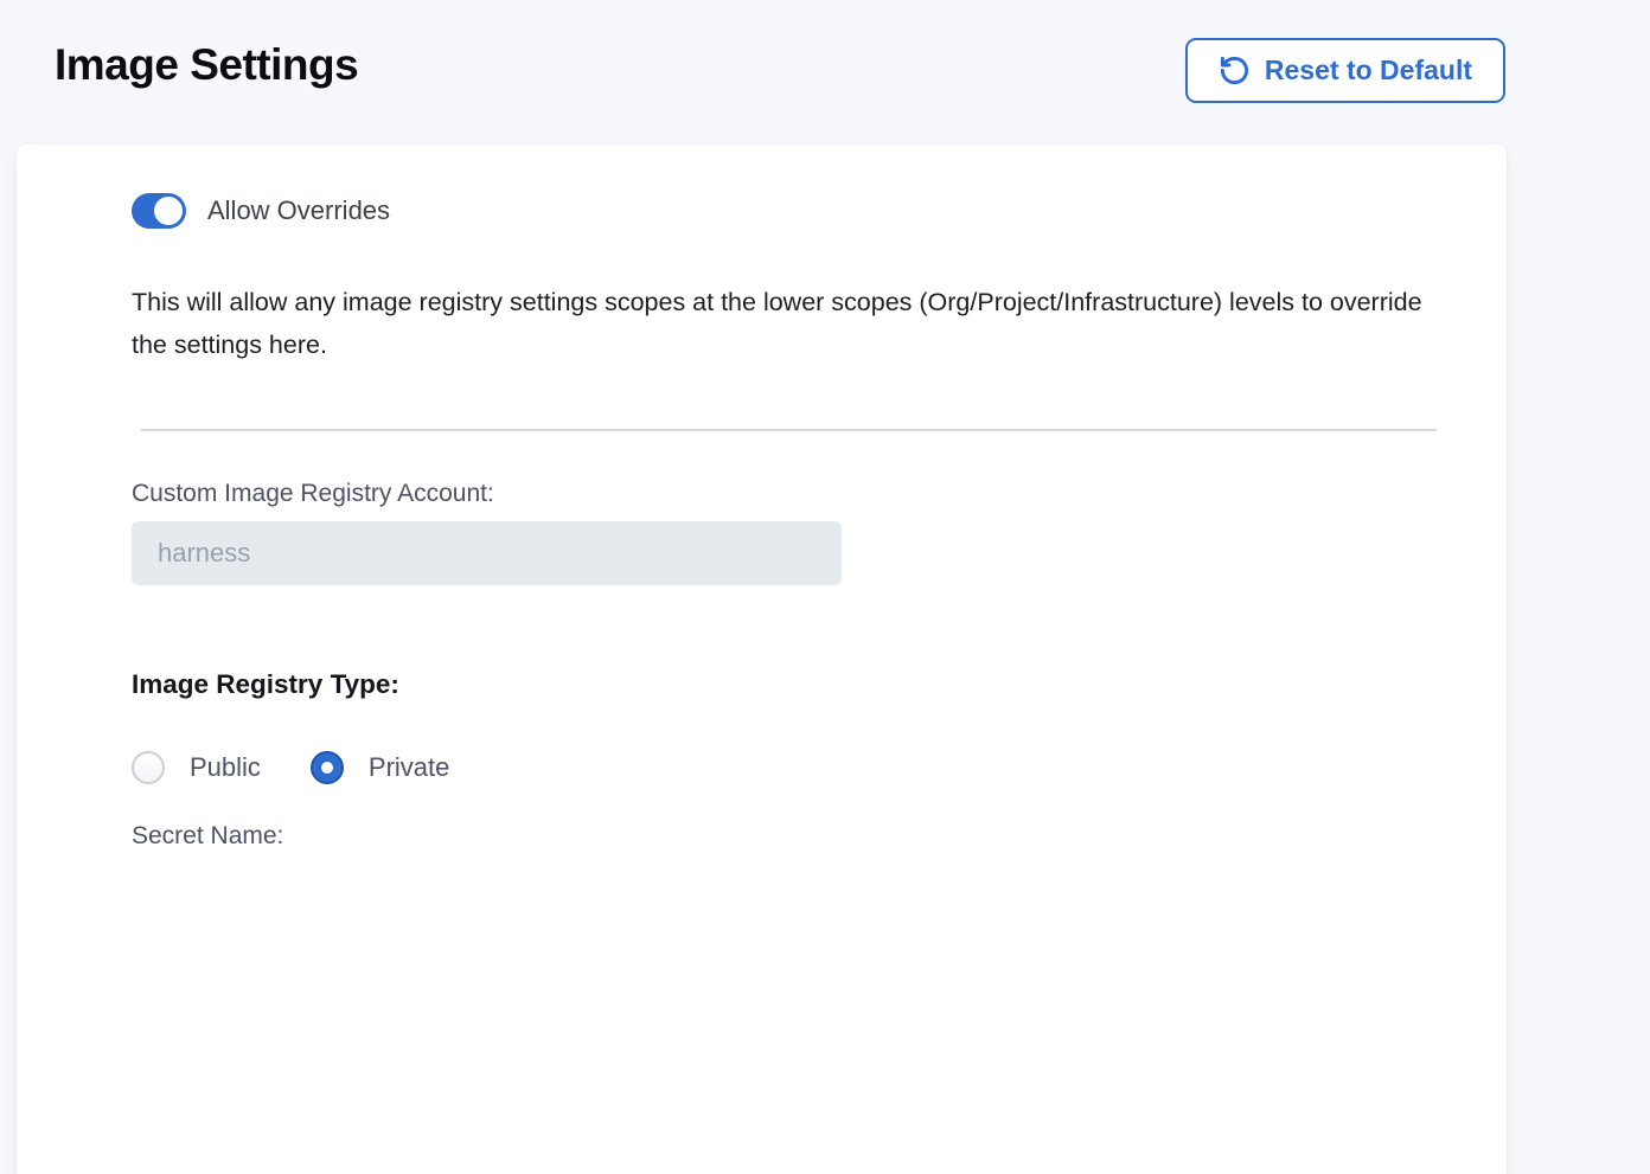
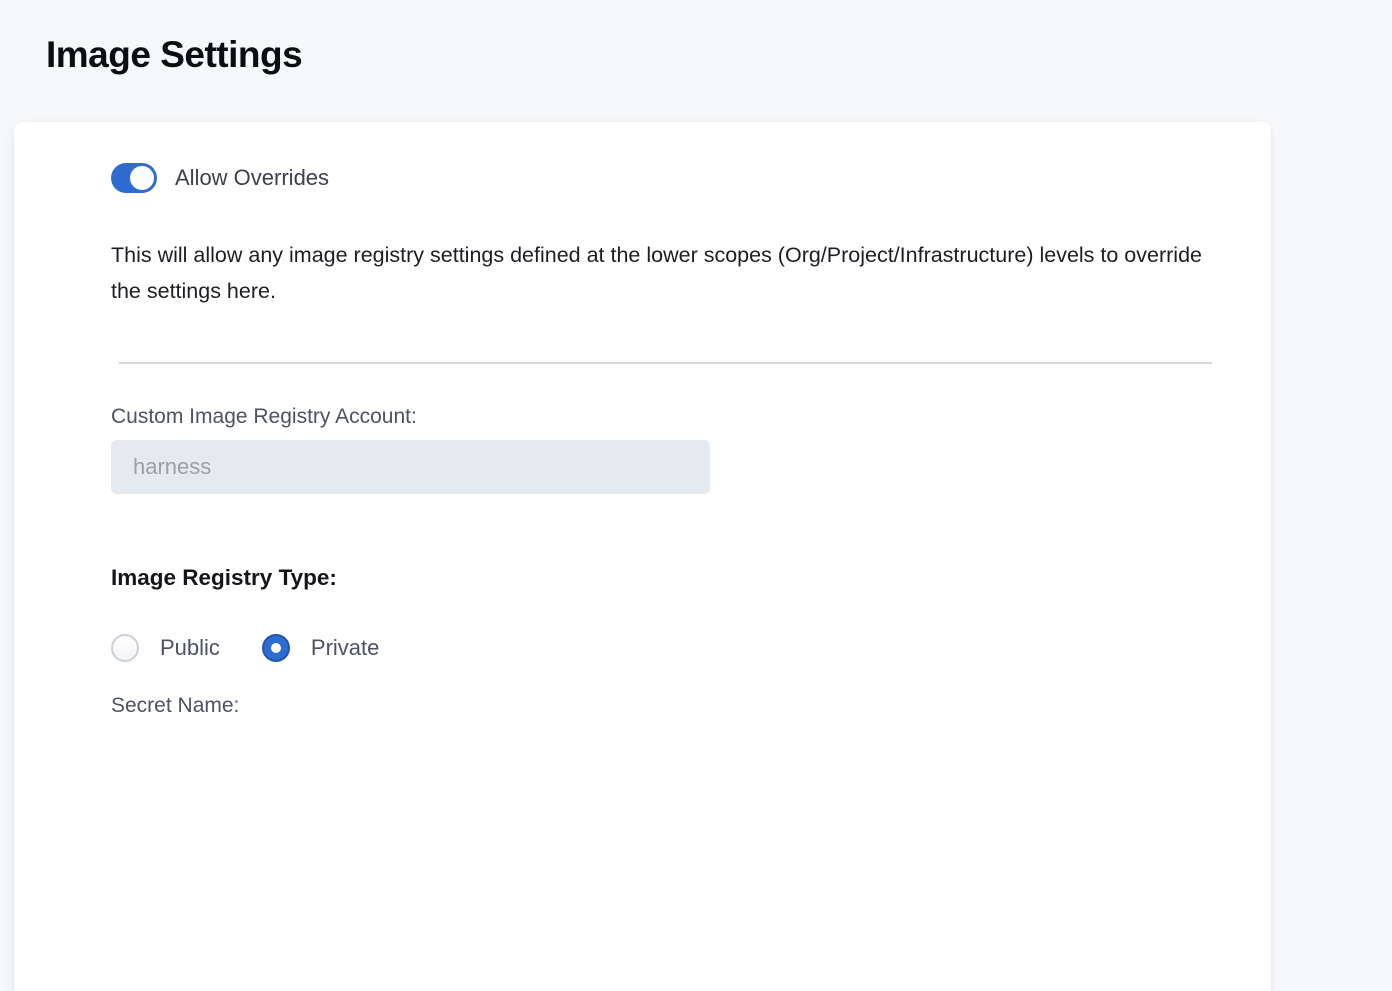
  Image Settings
- Reset to Default
  Allow Overrides
- This will allow any image registry settings scopes at the lower scopes (Org/Project/Infrastructure) levels to override the settings here.
+ This will allow any image registry settings defined at the lower scopes (Org/Project/Infrastructure) levels to override the settings here.
  Custom Image Registry Account:
  harness
  Image Registry Type:
  Public
  Private
  Secret Name:
